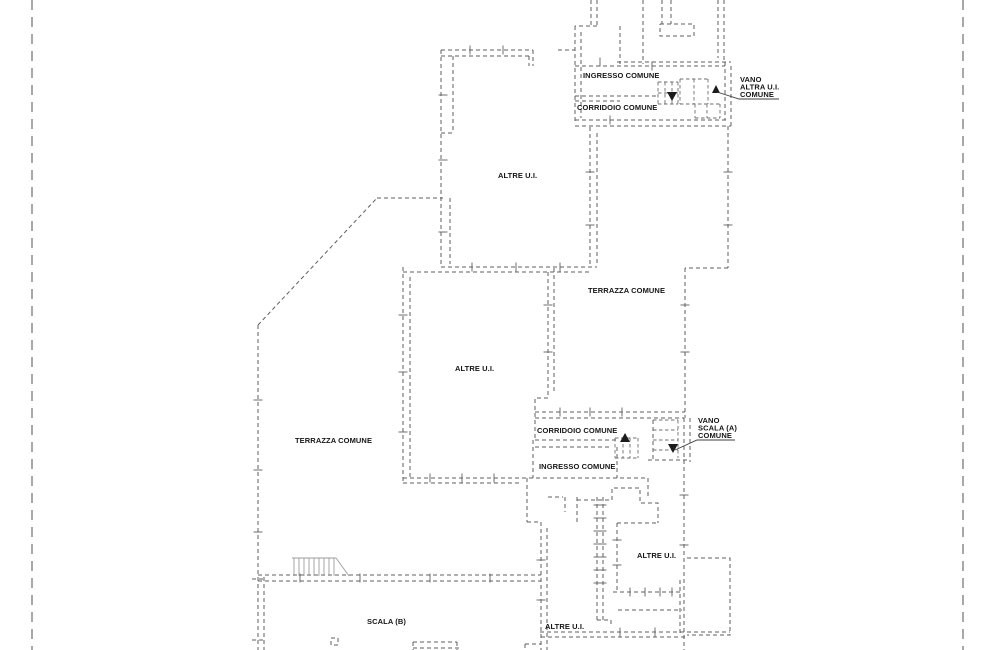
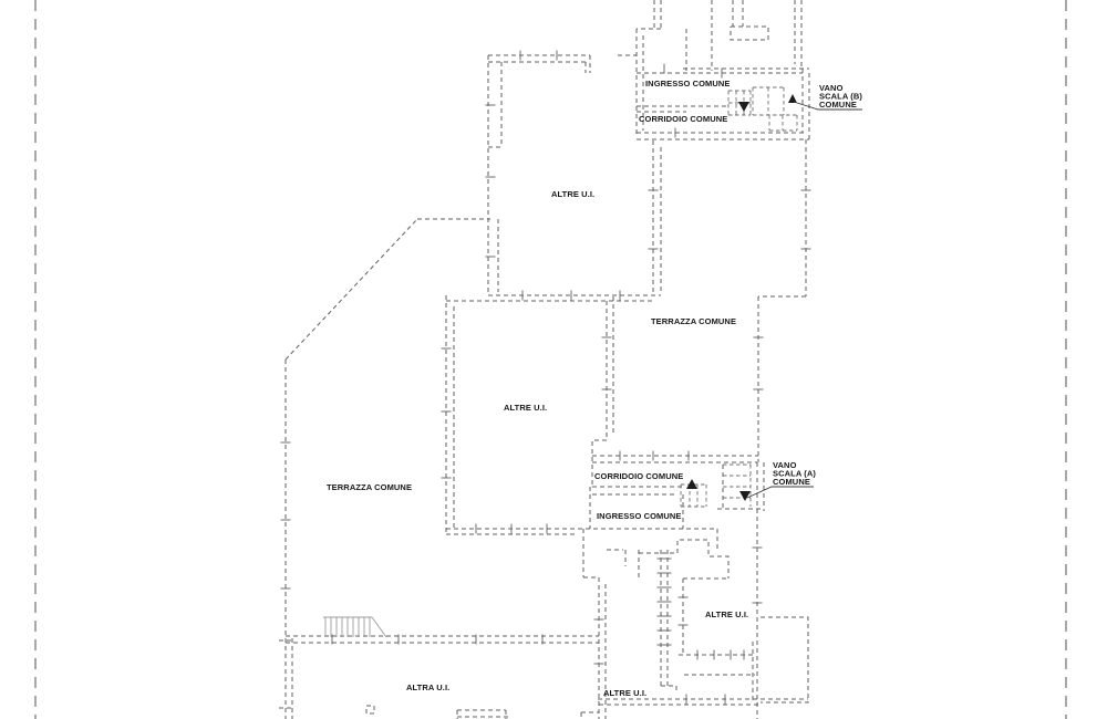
  INGRESSO COMUNE
  CORRIDOIO COMUNE
- VANO ALTRA U.I. COMUNE
+ VANO SCALA (B) COMUNE
  ALTRE U.I.
  TERRAZZA COMUNE
  ALTRE U.I.
  TERRAZZA COMUNE
  CORRIDOIO COMUNE
  VANO SCALA (A) COMUNE
  INGRESSO COMUNE
  ALTRE U.I.
- SCALA (B)
+ ALTRA U.I.
  ALTRE U.I.
